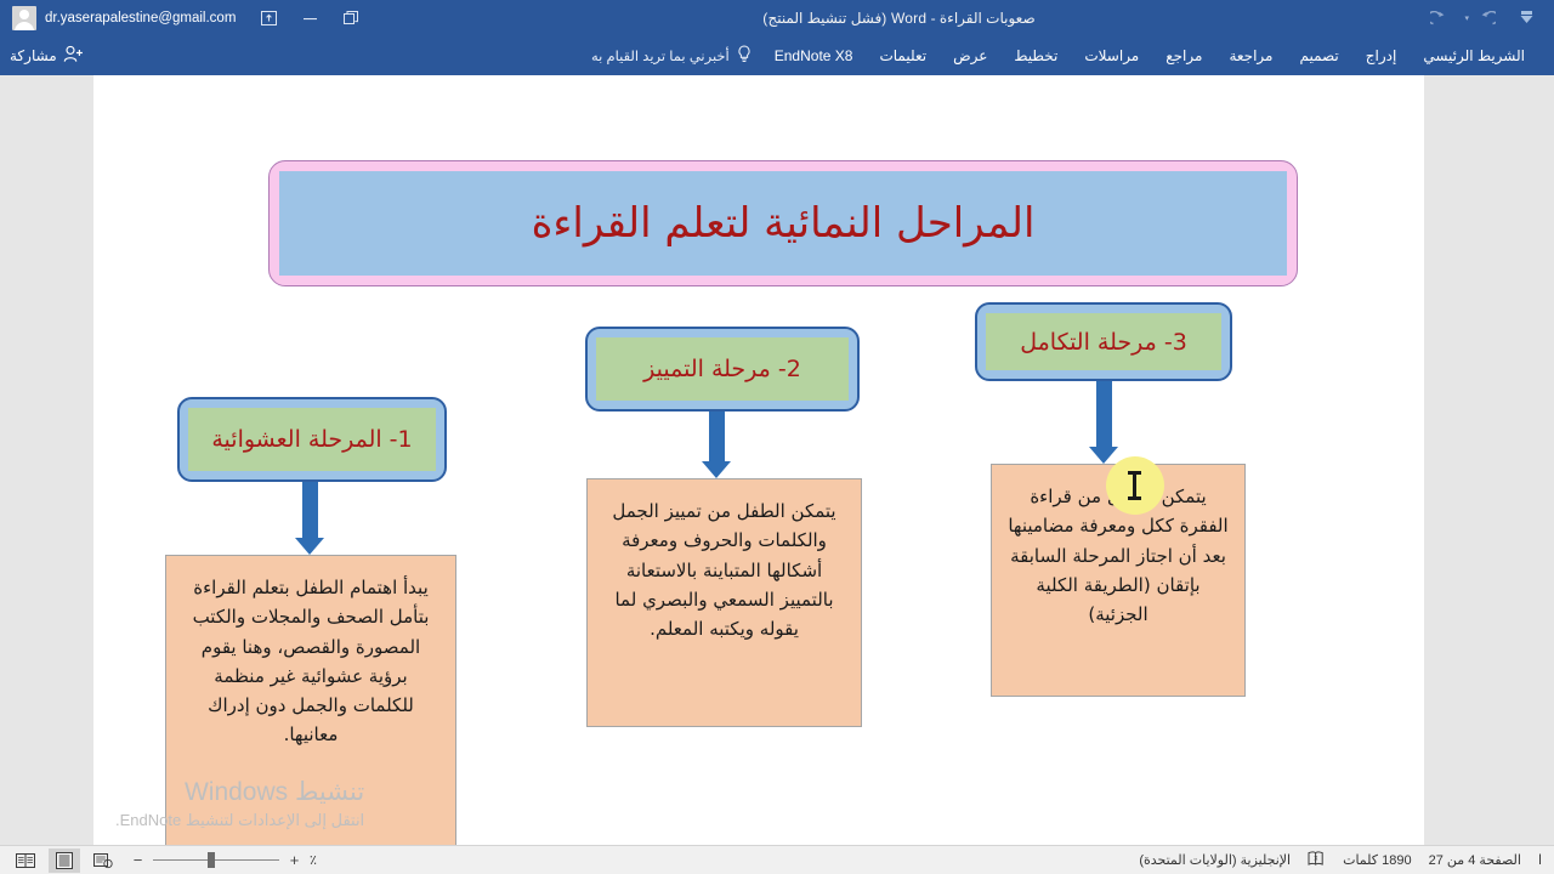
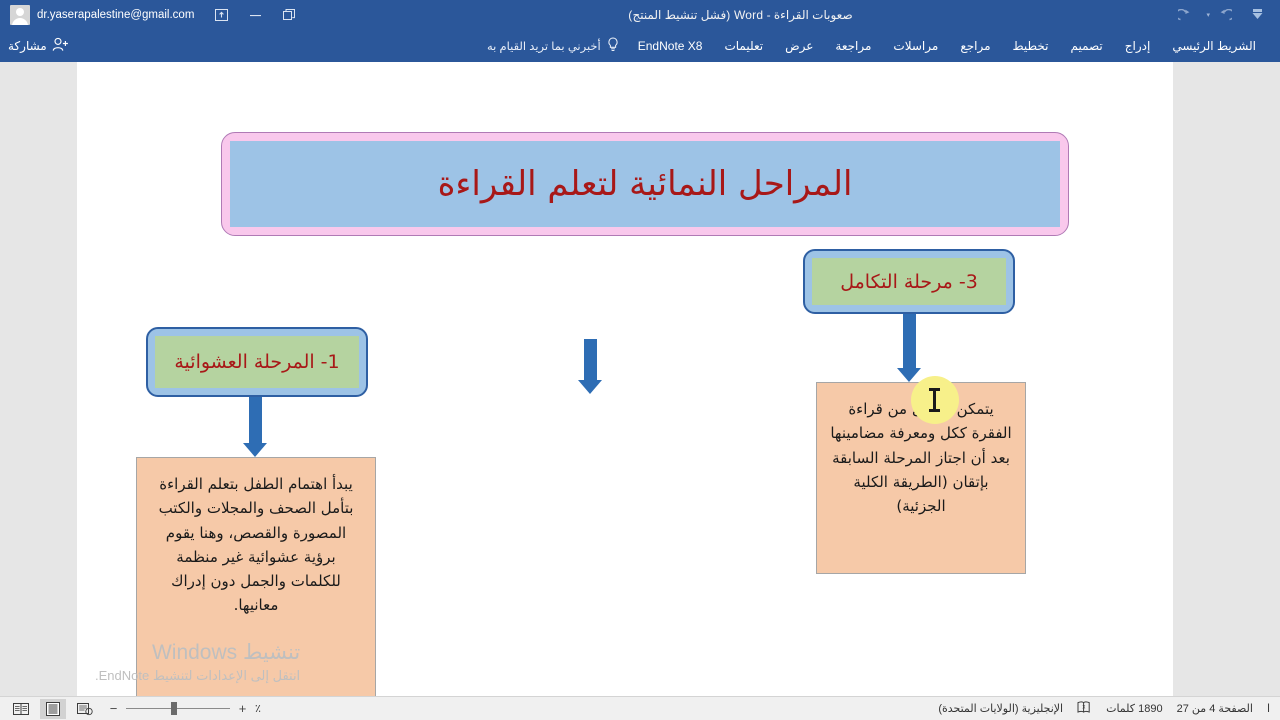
  صعوبات القراءة - Word (فشل تنشيط المنتج)
  dr.yaserapalestine@gmail.com
  الشريط الرئيسي
  إدراج
  تصميم
- مراجعة
+ تخطيط
  مراجع
  مراسلات
- تخطيط
+ مراجعة
  عرض
  تعليمات
  EndNote X8
  أخبرني بما تريد القيام به
  مشاركة
  المراحل النمائية لتعلم القراءة
  3- مرحلة التكامل
  يتمكن من قراءة الفقرة ككل ومعرفة مضامينها بعد أن اجتاز المرحلة السابقة بإتقان (الطريقة الكلية الجزئية)
- 2- مرحلة التمييز
- يتمكن الطفل من تمييز الجمل والكلمات والحروف ومعرفة أشكالها المتباينة بالاستعانة بالتمييز السمعي والبصري لما يقوله ويكتبه المعلم.
  1- المرحلة العشوائية
  يبدأ اهتمام الطفل بتعلم القراءة بتأمل الصحف والمجلات والكتب المصورة والقصص، وهنا يقوم برؤية عشوائية غير منظمة للكلمات والجمل دون إدراك معانيها.
  تنشيط Windows
  انتقل إلى الإعدادات لتنشيط EndNote.
  ا
  الصفحة 4 من 27
  1890 كلمات
  الإنجليزية (الولايات المتحدة)
  −
  +
  ٪
